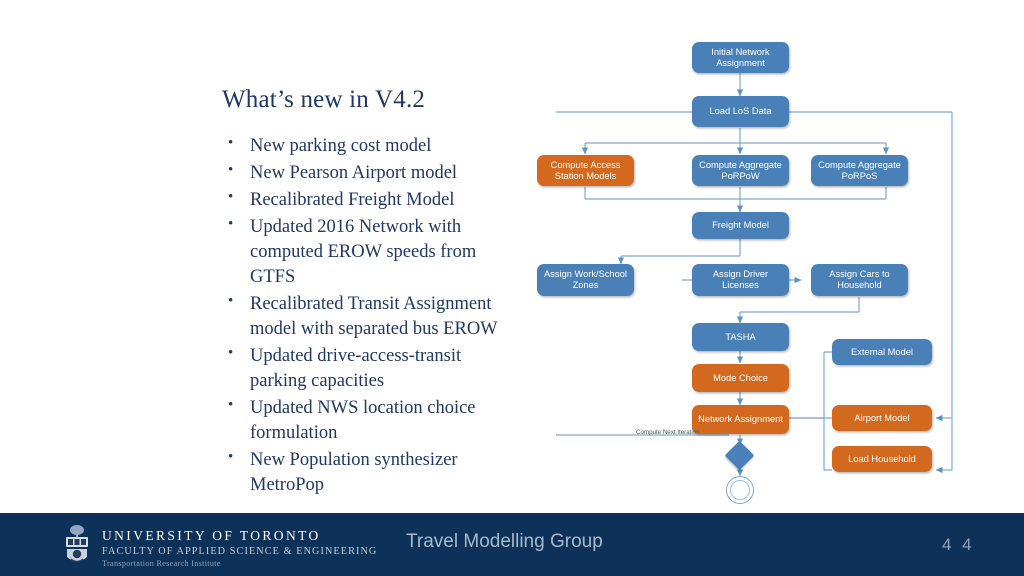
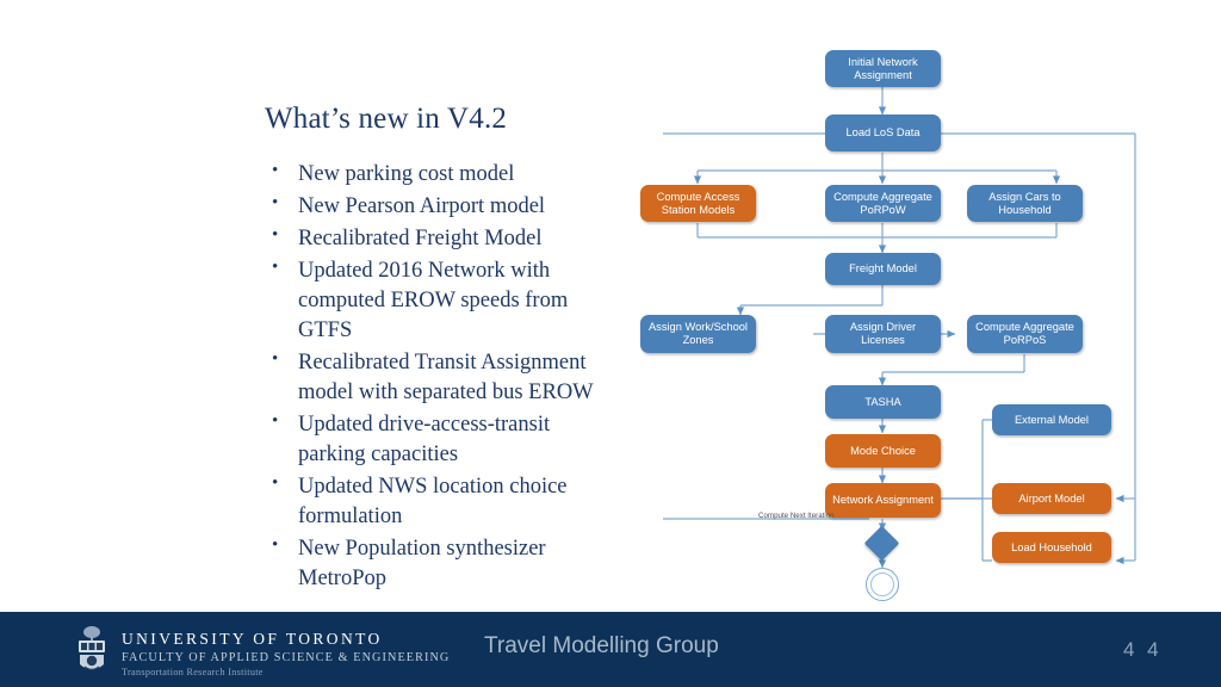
  What’s new in V4.2
  New parking cost model
  New Pearson Airport model
  Recalibrated Freight Model
  Updated 2016 Network with computed EROW speeds from GTFS
  Recalibrated Transit Assignment model with separated bus EROW
  Updated drive-access-transit parking capacities
  Updated NWS location choice formulation
  New Population synthesizer MetroPop
  Initial Network Assignment
  Load LoS Data
  Compute Access Station Models
  Compute Aggregate PoRPoW
- Compute Aggregate PoRPoS
+ Assign Cars to Household
  Freight Model
  Assign Work/School Zones
  Assign Driver Licenses
- Assign Cars to Household
+ Compute Aggregate PoRPoS
  TASHA
  Mode Choice
  Network Assignment
  External Model
  Airport Model
  Load Household
  UNIVERSITY OF TORONTO
  FACULTY OF APPLIED SCIENCE & ENGINEERING
  Transportation Research Institute
  Travel Modelling Group
  4 4
